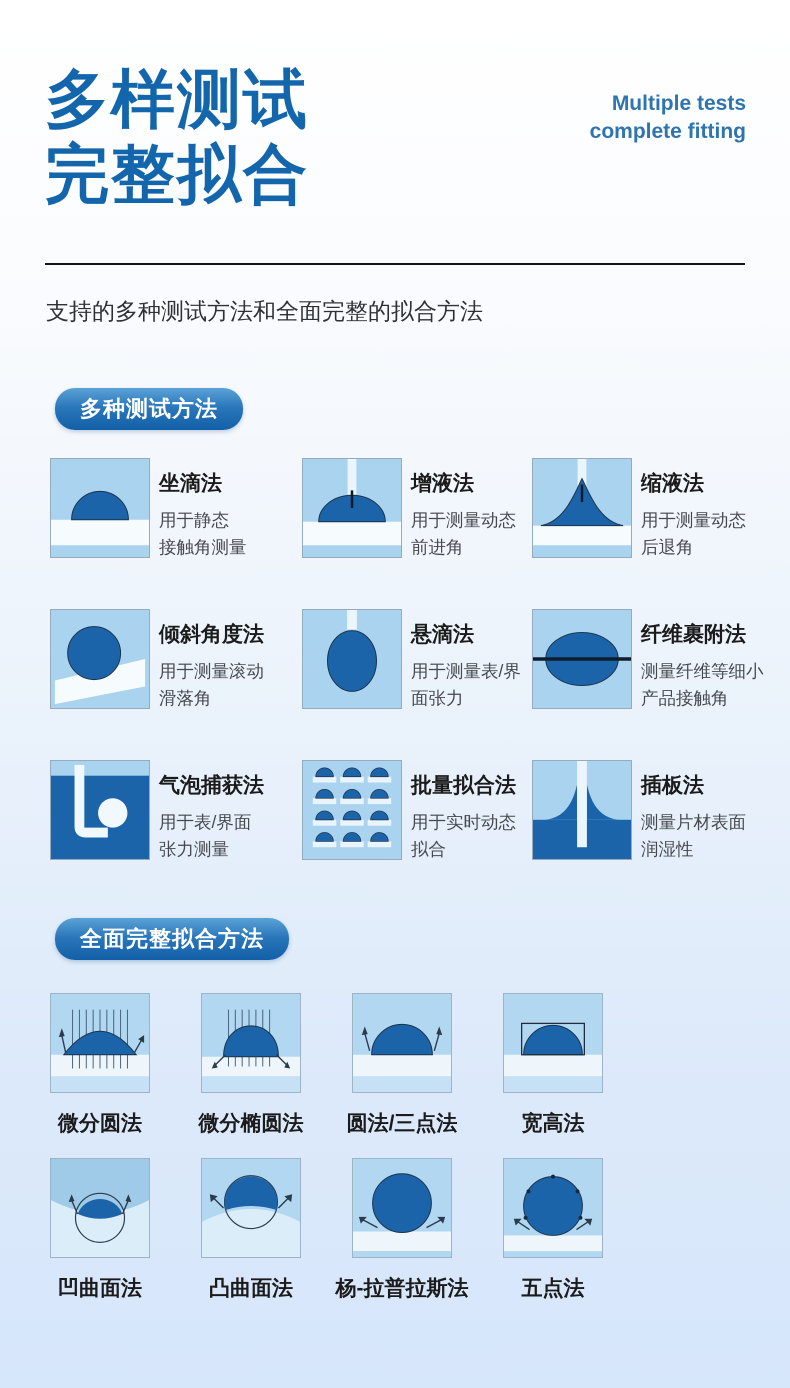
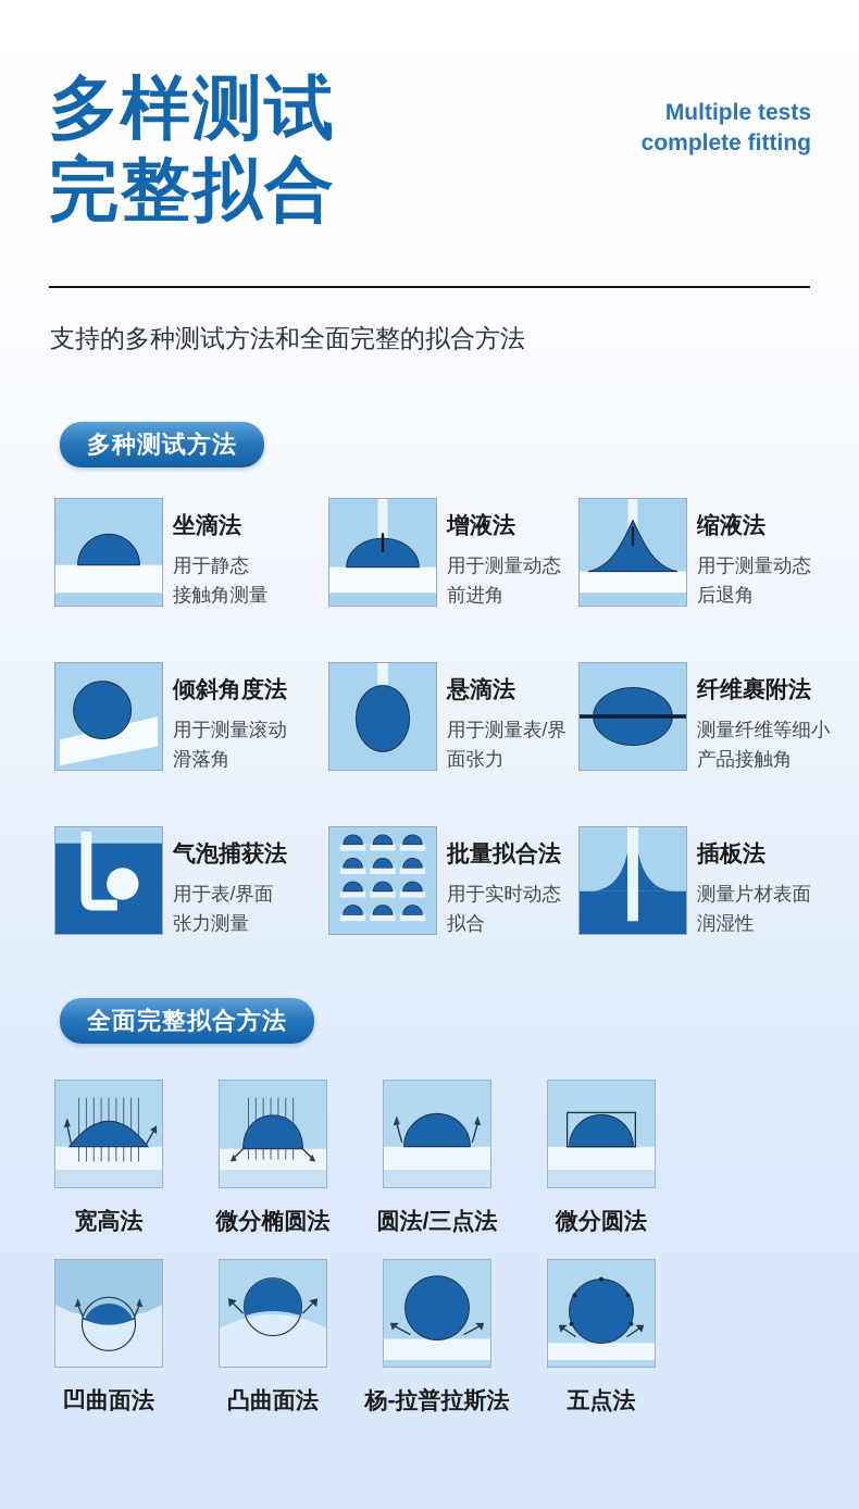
  多样测试
  完整拟合
  Multiple tests
  complete fitting
  支持的多种测试方法和全面完整的拟合方法
  多种测试方法
  坐滴法
  用于静态
  接触角测量
  增液法
  用于测量动态
  前进角
  缩液法
  用于测量动态
  后退角
  倾斜角度法
  用于测量滚动
  滑落角
  悬滴法
  用于测量表/界
  面张力
  纤维裹附法
  测量纤维等细小
  产品接触角
  气泡捕获法
  用于表/界面
  张力测量
  批量拟合法
  用于实时动态
  拟合
  插板法
  测量片材表面
  润湿性
  全面完整拟合方法
- 微分圆法
+ 宽高法
  微分椭圆法
  圆法/三点法
- 宽高法
+ 微分圆法
  凹曲面法
  凸曲面法
  杨-拉普拉斯法
  五点法
